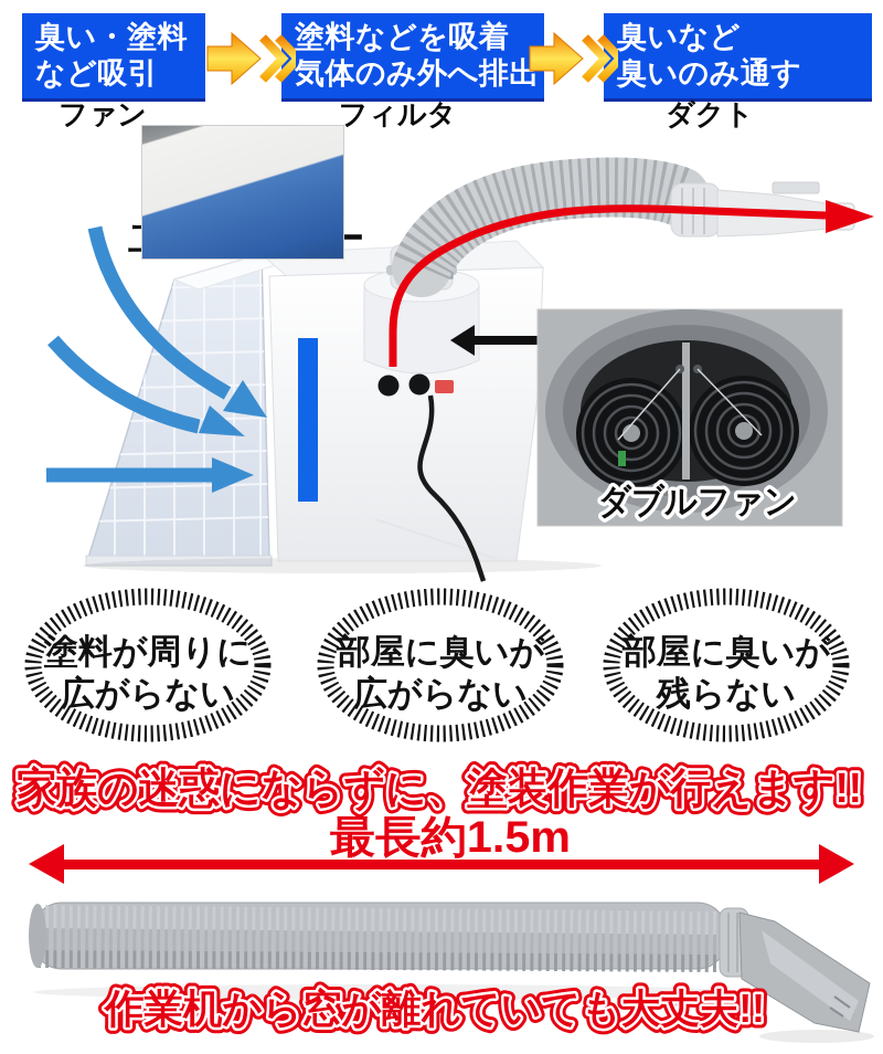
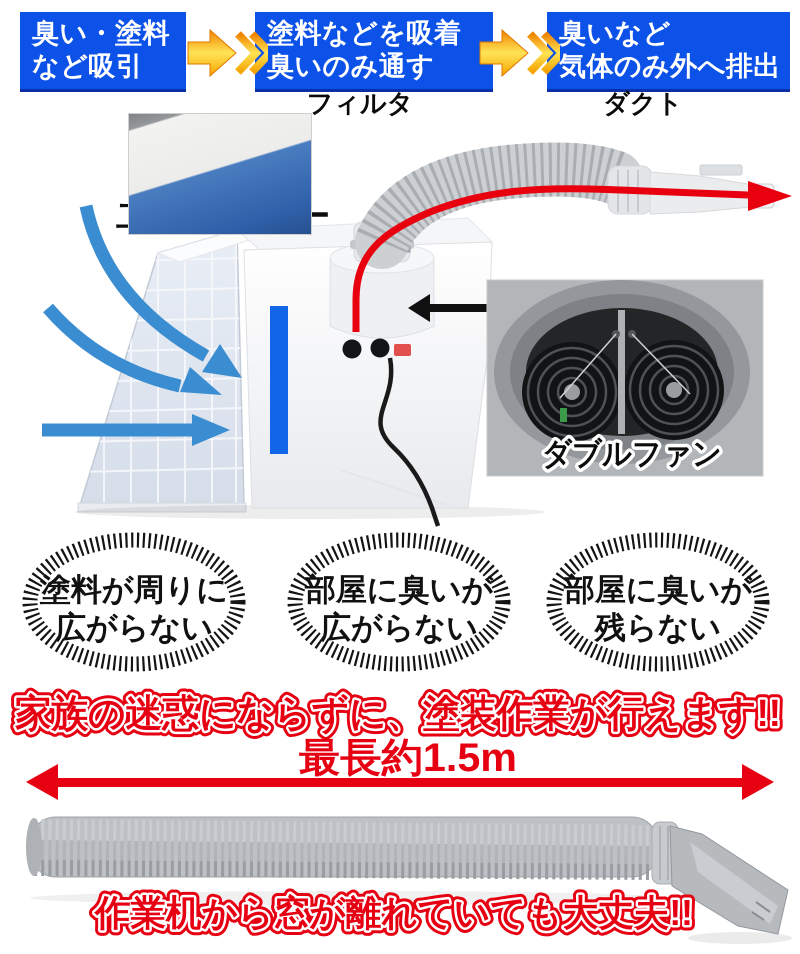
  ダブルファン
  塗料が周りに
  広がらない
  部屋に臭いが
  広がらない
  部屋に臭いが
  残らない
  家族の迷惑にならずに、塗装作業が行えます!!
  最長約1.5m
  作業机から窓が離れていても大丈夫!!
  臭い・塗料
  など吸引
  塗料などを吸着
- 気体のみ外へ排出
+ 臭いのみ通す
  臭いなど
- 臭いのみ通す
+ 気体のみ外へ排出
- ファン
  フィルタ
  ダクト
